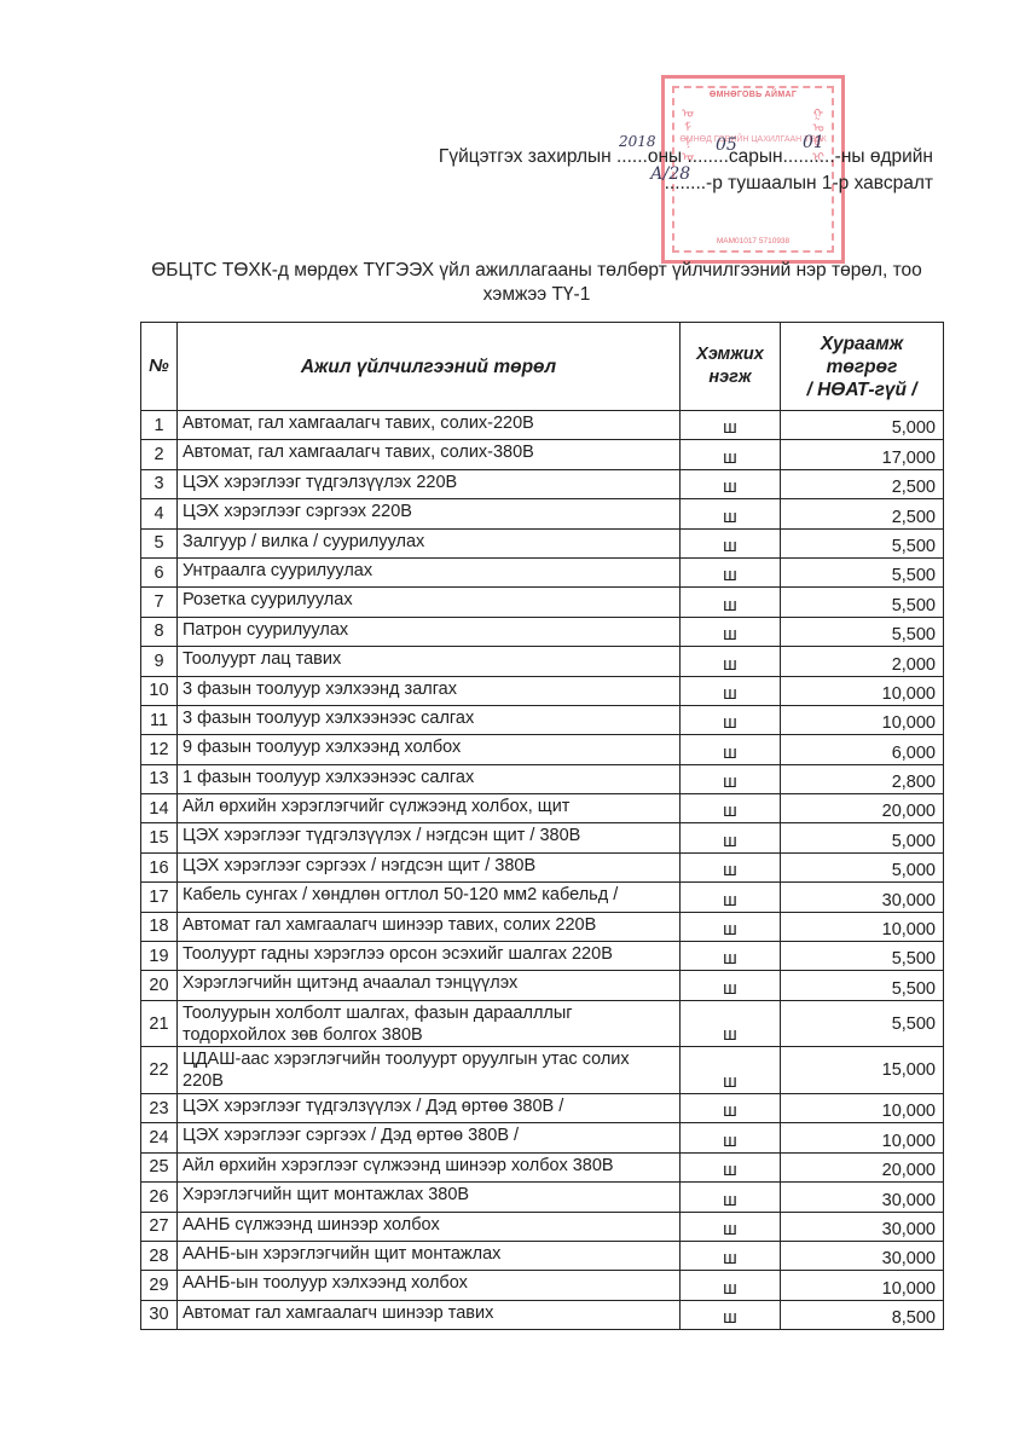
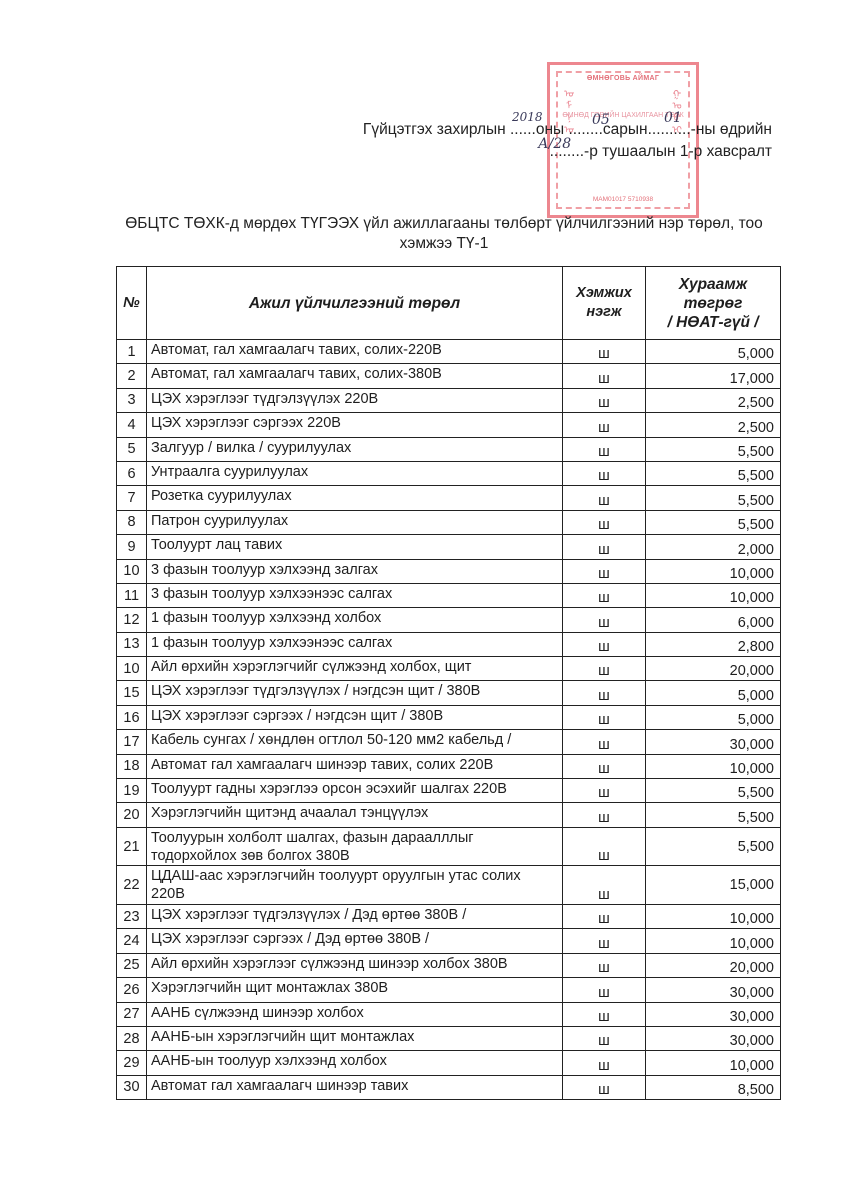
  ᠥ
  ᠮ
  ᠨ
  ᠦ
  ᠭ
  ᠣ
  ᠪ
  ᠢ
  Гүйцэтгэх захирлын ......оны ........сарын..........-ны өдрийн
  ........-р тушаалын 1-р хавсралт
  2018
  05
  01
  А/28
  ӨБЦТС ТӨХК-д мөрдөх ТҮГЭЭХ үйл ажиллагааны төлбөрт үйлчилгээний нэр төрөл, тоо
  хэмжээ ТҮ-1
  №	Ажил үйлчилгээний төрөл	Хэмжих нэгж	Хураамж төгрөг / НӨАТ-гүй /
  1	Автомат, гал хамгаалагч тавих, солих-220В	ш	5,000
  2	Автомат, гал хамгаалагч тавих, солих-380В	ш	17,000
  3	ЦЭХ хэрэглээг түдгэлзүүлэх 220В	ш	2,500
  4	ЦЭХ хэрэглээг сэргээх 220В	ш	2,500
  5	Залгуур / вилка / суурилуулах	ш	5,500
  6	Унтраалга суурилуулах	ш	5,500
  7	Розетка суурилуулах	ш	5,500
  8	Патрон суурилуулах	ш	5,500
  9	Тоолуурт лац тавих	ш	2,000
  10	3 фазын тоолуур хэлхээнд залгах	ш	10,000
  11	3 фазын тоолуур хэлхээнээс салгах	ш	10,000
- 12	9 фазын тоолуур хэлхээнд холбох	ш	6,000
+ 12	1 фазын тоолуур хэлхээнд холбох	ш	6,000
  13	1 фазын тоолуур хэлхээнээс салгах	ш	2,800
- 14	Айл өрхийн хэрэглэгчийг сүлжээнд холбох, щит	ш	20,000
+ 10	Айл өрхийн хэрэглэгчийг сүлжээнд холбох, щит	ш	20,000
  15	ЦЭХ хэрэглээг түдгэлзүүлэх / нэгдсэн щит / 380В	ш	5,000
  16	ЦЭХ хэрэглээг сэргээх / нэгдсэн щит / 380В	ш	5,000
  17	Кабель сунгах / хөндлөн огтлол 50-120 мм2 кабельд /	ш	30,000
  18	Автомат гал хамгаалагч шинээр тавих, солих 220В	ш	10,000
  19	Тоолуурт гадны хэрэглээ орсон эсэхийг шалгах 220В	ш	5,500
  20	Хэрэглэгчийн щитэнд ачаалал тэнцүүлэх	ш	5,500
  21	Тоолуурын холболт шалгах, фазын дараалллыг тодорхойлох зөв болгох 380В	ш	5,500
  22	ЦДАШ-аас хэрэглэгчийн тоолуурт оруулгын утас солих 220В	ш	15,000
  23	ЦЭХ хэрэглээг түдгэлзүүлэх / Дэд өртөө 380В /	ш	10,000
  24	ЦЭХ хэрэглээг сэргээх / Дэд өртөө 380В /	ш	10,000
  25	Айл өрхийн хэрэглээг сүлжээнд шинээр холбох 380В	ш	20,000
  26	Хэрэглэгчийн щит монтажлах 380В	ш	30,000
  27	ААНБ сүлжээнд шинээр холбох	ш	30,000
  28	ААНБ-ын хэрэглэгчийн щит монтажлах	ш	30,000
  29	ААНБ-ын тоолуур хэлхээнд холбох	ш	10,000
  30	Автомат гал хамгаалагч шинээр тавих	ш	8,500
